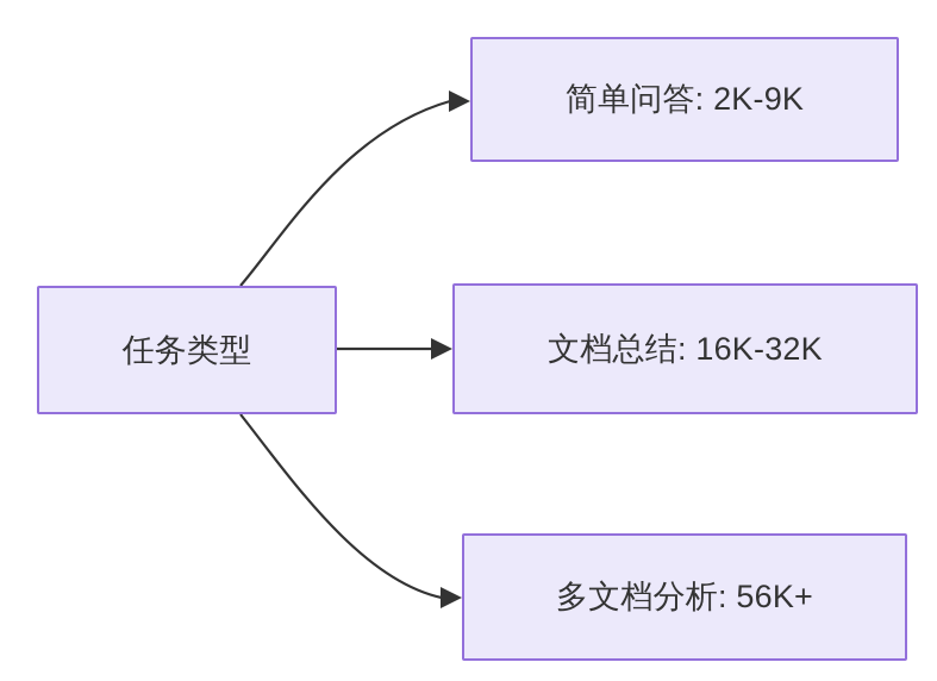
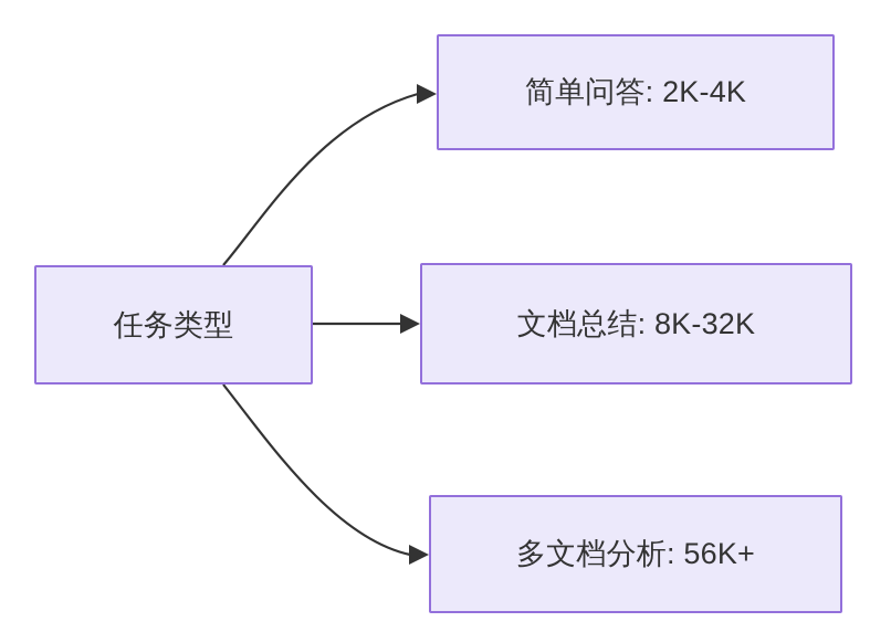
  任务类型
- 简单问答: 2K-9K
+ 简单问答: 2K-4K
- 文档总结: 16K-32K
+ 文档总结: 8K-32K
  多文档分析: 56K+
